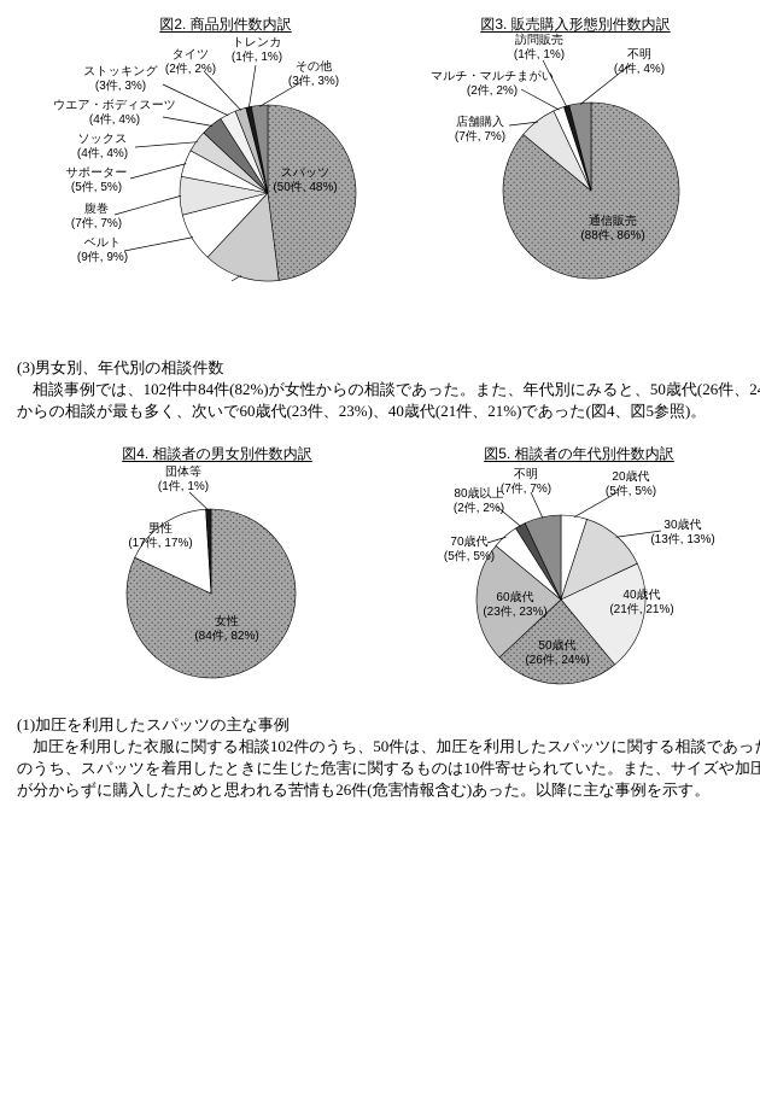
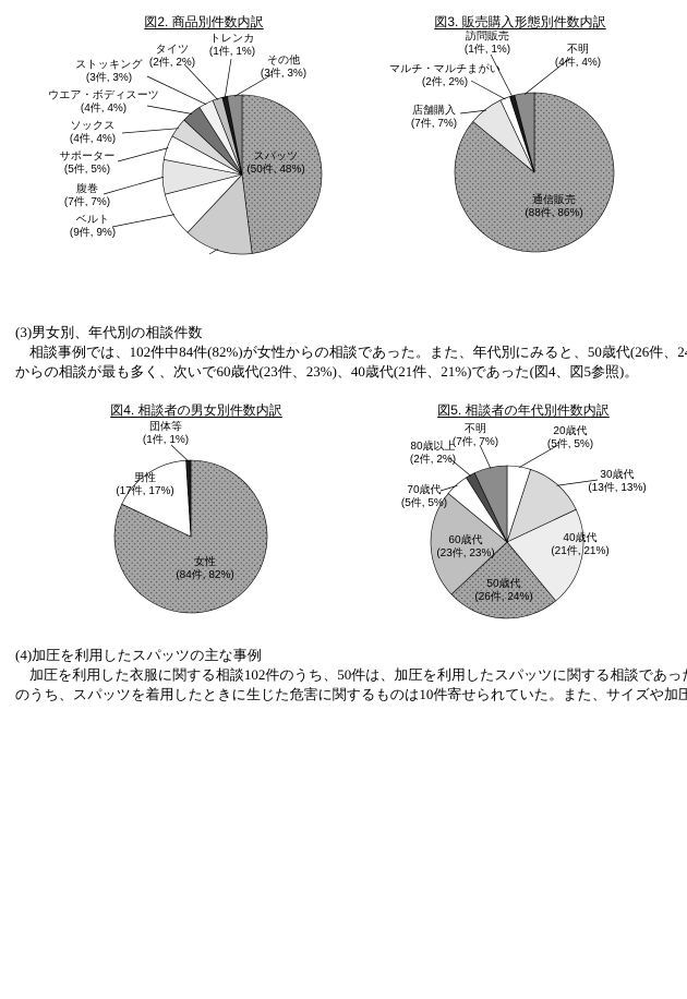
  図2. 商品別件数内訳
  図3. 販売購入形態別件数内訳
  図4. 相談者の男女別件数内訳
  図5. 相談者の年代別件数内訳
  (3)男女別、年代別の相談件数
  相談事例では、102件中84件(82%)が女性からの相談であった。また、年代別にみると、50歳代(26件、2
  からの相談が最も多く、次いで60歳代(23件、23%)、40歳代(21件、21%)であった(図4、図5参照)。
- (1)加圧を利用したスパッツの主な事例
+ (4)加圧を利用したスパッツの主な事例
  加圧を利用した衣服に関する相談102件のうち、50件は、加圧を利用したスパッツに関する相談であっ
  のうち、スパッツを着用したときに生じた危害に関するものは10件寄せられていた。また、サイズや加圧
- が分からずに購入したためと思われる苦情も26件(危害情報含む)あった。以降に主な事例を示す。
  スパッツ
  (50件, 48%)
  ベルト
  (9件, 9%)
  腹巻
  (7件, 7%)
  サポーター
  (5件, 5%)
  ソックス
  (4件, 4%)
  ウエア・ボディスーツ
  (4件, 4%)
  ストッキング
  (3件, 3%)
  タイツ
  (2件, 2%)
  トレンカ
  (1件, 1%)
  その他
  (3件, 3%)
  通信販売
  (88件, 86%)
  店舗購入
  (7件, 7%)
  マルチ・マルチまがい
  (2件, 2%)
  訪問販売
  (1件, 1%)
  不明
  (4件, 4%)
  女性
  (84件, 82%)
  男性
  (17件, 17%)
  団体等
  (1件, 1%)
  20歳代
  (5件, 5%)
  30歳代
  (13件, 13%)
  40歳代
  (21件, 21%)
  50歳代
  (26件, 24%)
  60歳代
  (23件, 23%)
  70歳代
  (5件, 5%)
  80歳以上
  (2件, 2%)
  不明
  (7件, 7%)
